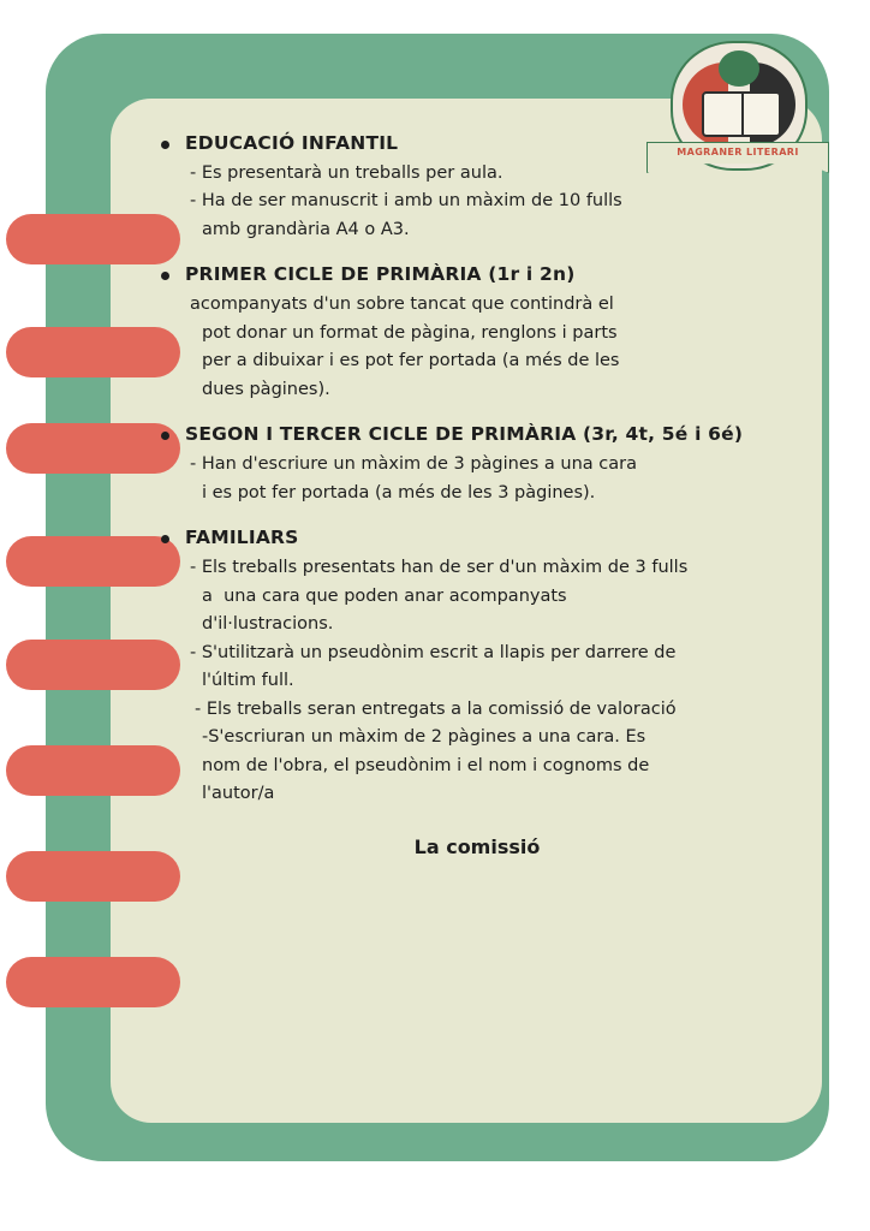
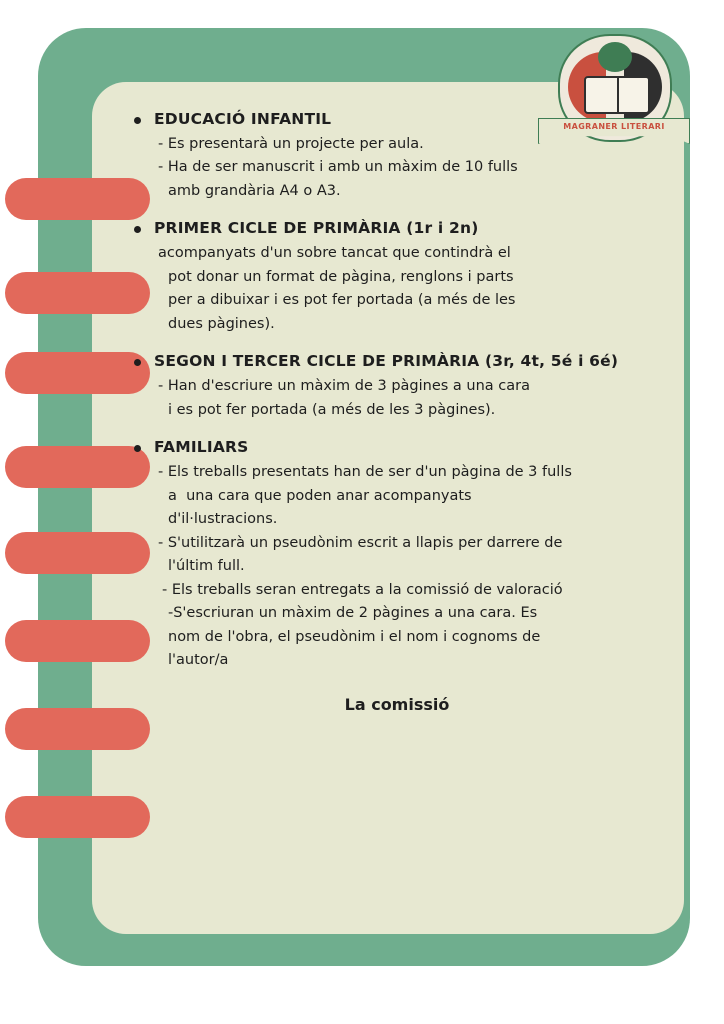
  EDUCACIÓ INFANTIL
- - Es presentarà un treballs per aula.
+ - Es presentarà un projecte per aula.
  - Ha de ser manuscrit i amb un màxim de 10 fulls
  amb grandària A4 o A3.
  PRIMER CICLE DE PRIMÀRIA (1r i 2n)
  acompanyats d'un sobre tancat que contindrà el
  pot donar un format de pàgina, renglons i parts
  per a dibuixar i es pot fer portada (a més de les
  dues pàgines).
  SEGON I TERCER CICLE DE PRIMÀRIA (3r, 4t, 5é i 6é)
  - Han d'escriure un màxim de 3 pàgines a una cara
  i es pot fer portada (a més de les 3 pàgines).
  FAMILIARS
- - Els treballs presentats han de ser d'un màxim de 3 fulls
+ - Els treballs presentats han de ser d'un pàgina de 3 fulls
  a una cara que poden anar acompanyats
  d'il·lustracions.
  - S'utilitzarà un pseudònim escrit a llapis per darrere de
  l'últim full.
  - Els treballs seran entregats a la comissió de valoració
  -S'escriuran un màxim de 2 pàgines a una cara. Es
  nom de l'obra, el pseudònim i el nom i cognoms de
  l'autor/a
  La comissió
